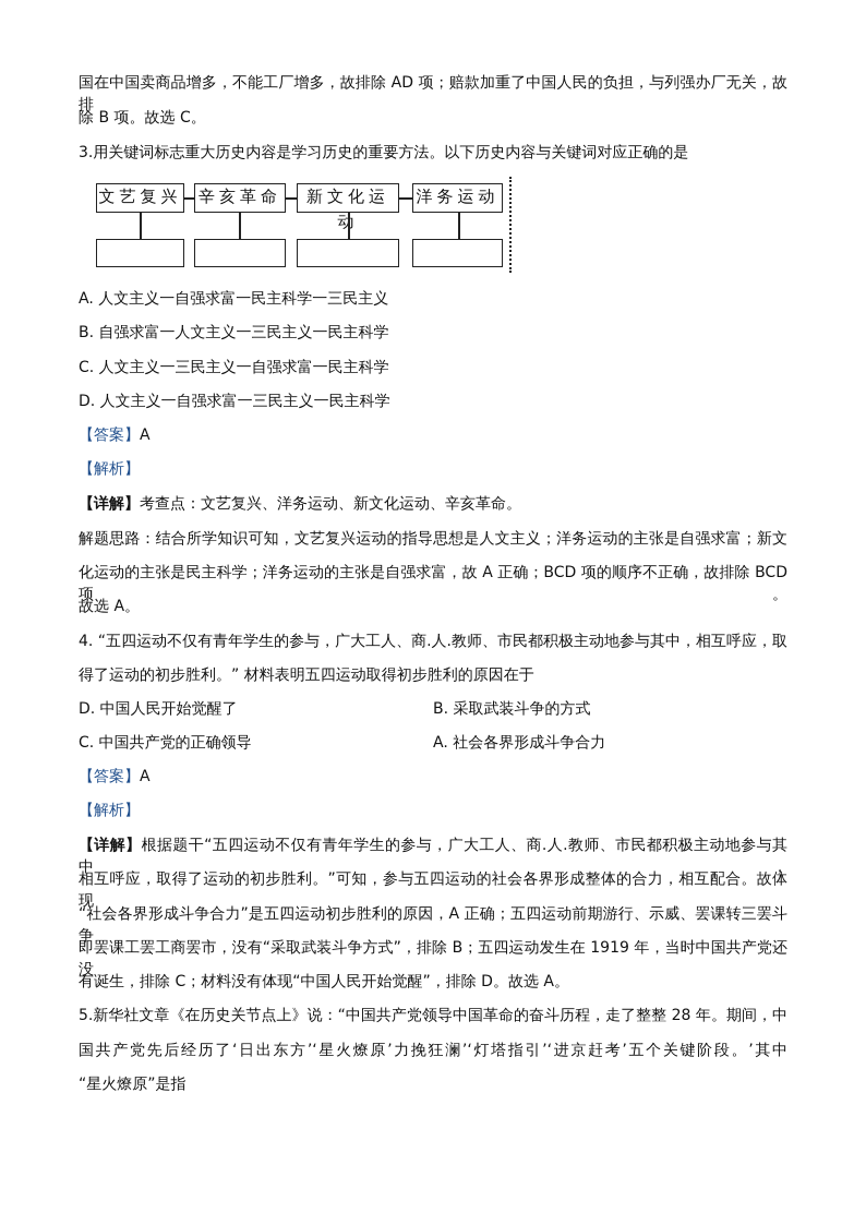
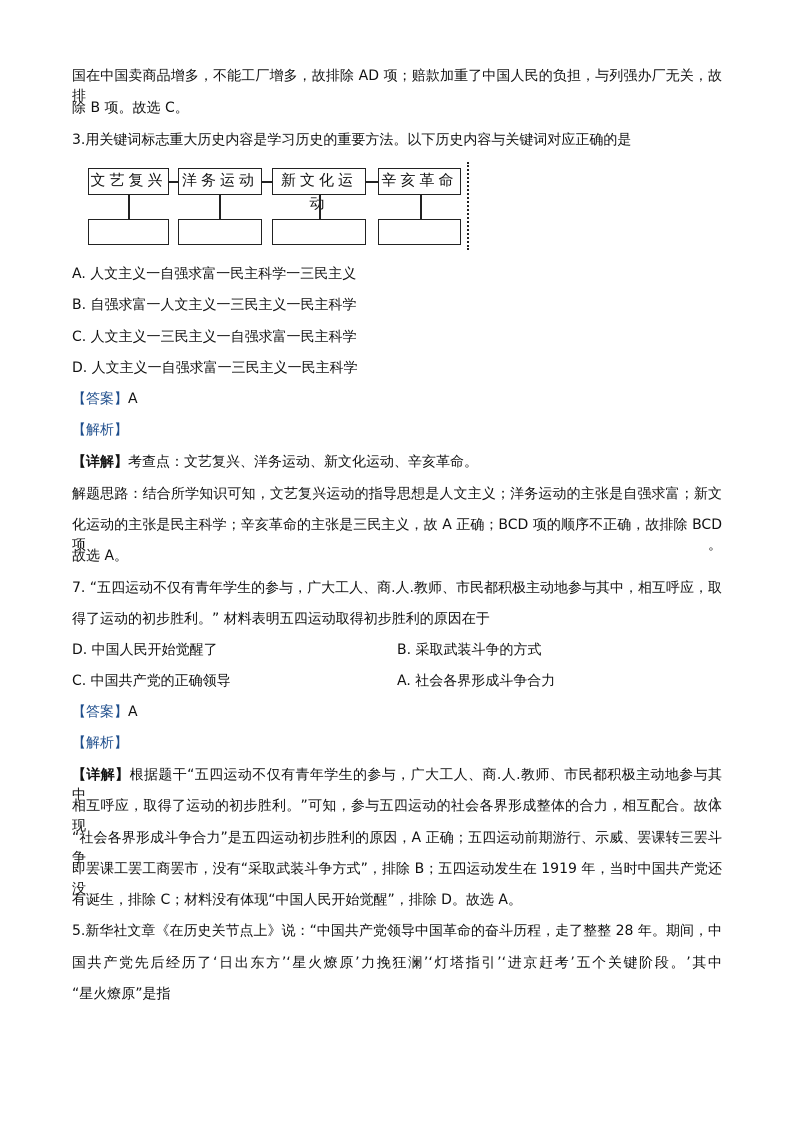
  国在中国卖商品增多，不能工厂增多，故排除 AD 项；赔款加重了中国人民的负担，与列强办厂无关，故排
  除 B 项。故选 C。
  3.用关键词标志重大历史内容是学习历史的重要方法。以下历史内容与关键词对应正确的是
  文艺复兴
- 辛亥革命
+ 洋务运动
  新文化运
- 洋务运动
+ 辛亥革命
  A. 人文主义一自强求富一民主科学一三民主义
  B. 自强求富一人文主义一三民主义一民主科学
  C. 人文主义一三民主义一自强求富一民主科学
  D. 人文主义一自强求富一三民主义一民主科学
  【答案】A
  【解析】
  【详解】考查点：文艺复兴、洋务运动、新文化运动、辛亥革命。
  解题思路：结合所学知识可知，文艺复兴运动的指导思想是人文主义；洋务运动的主张是自强求富；新文
- 化运动的主张是民主科学；洋务运动的主张是自强求富，故 A 正确；BCD 项的顺序不正确，故排除 BCD 项。
+ 化运动的主张是民主科学；辛亥革命的主张是三民主义，故 A 正确；BCD 项的顺序不正确，故排除 BCD 项。
  故选 A。
- 4. “五四运动不仅有青年学生的参与，广大工人、商.人.教师、市民都积极主动地参与其中，相互呼应，取
+ 7. “五四运动不仅有青年学生的参与，广大工人、商.人.教师、市民都积极主动地参与其中，相互呼应，取
  得了运动的初步胜利。” 材料表明五四运动取得初步胜利的原因在于
  D. 中国人民开始觉醒了
  B. 采取武装斗争的方式
  C. 中国共产党的正确领导
  A. 社会各界形成斗争合力
  【答案】A
  【解析】
  【详解】根据题干“五四运动不仅有青年学生的参与，广大工人、商.人.教师、市民都积极主动地参与其中，
  相互呼应，取得了运动的初步胜利。”可知，参与五四运动的社会各界形成整体的合力，相互配合。故体现
  “社会各界形成斗争合力”是五四运动初步胜利的原因，A 正确；五四运动前期游行、示威、罢课转三罢斗争
  即罢课工罢工商罢市，没有“采取武装斗争方式”，排除 B；五四运动发生在 1919 年，当时中国共产党还没
  有诞生，排除 C；材料没有体现“中国人民开始觉醒”，排除 D。故选 A。
  5.新华社文章《在历史关节点上》说：“中国共产党领导中国革命的奋斗历程，走了整整 28 年。期间，中
  国共产党先后经历了‘日出东方’‘星火燎原’力挽狂澜’‘灯塔指引’‘进京赶考’五个关键阶段。’其中
  “星火燎原”是指
